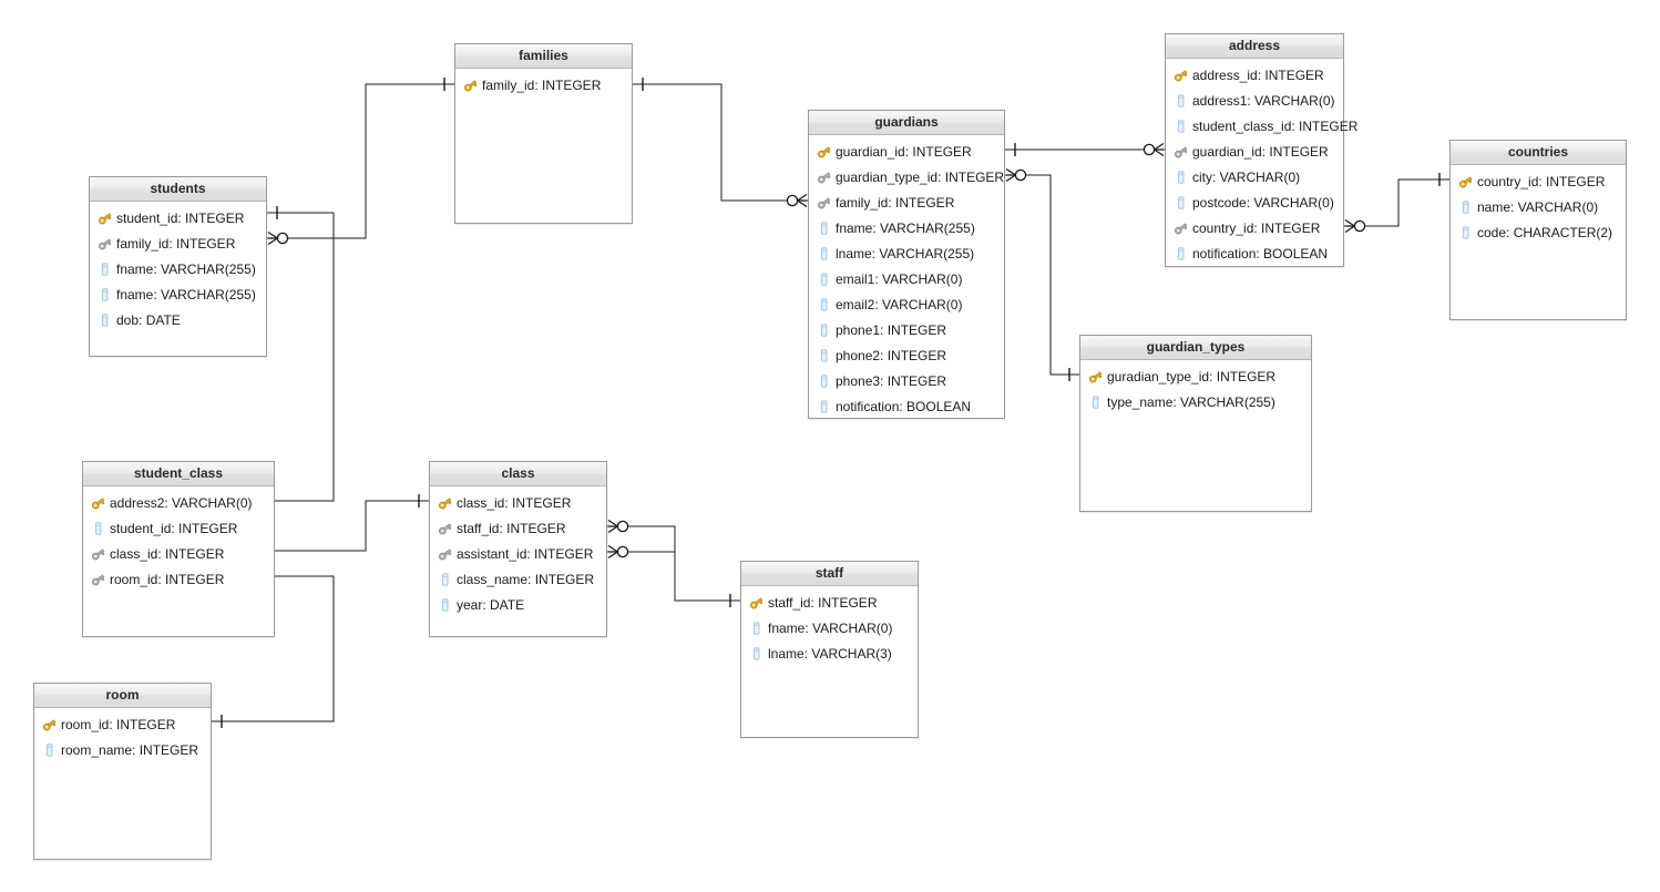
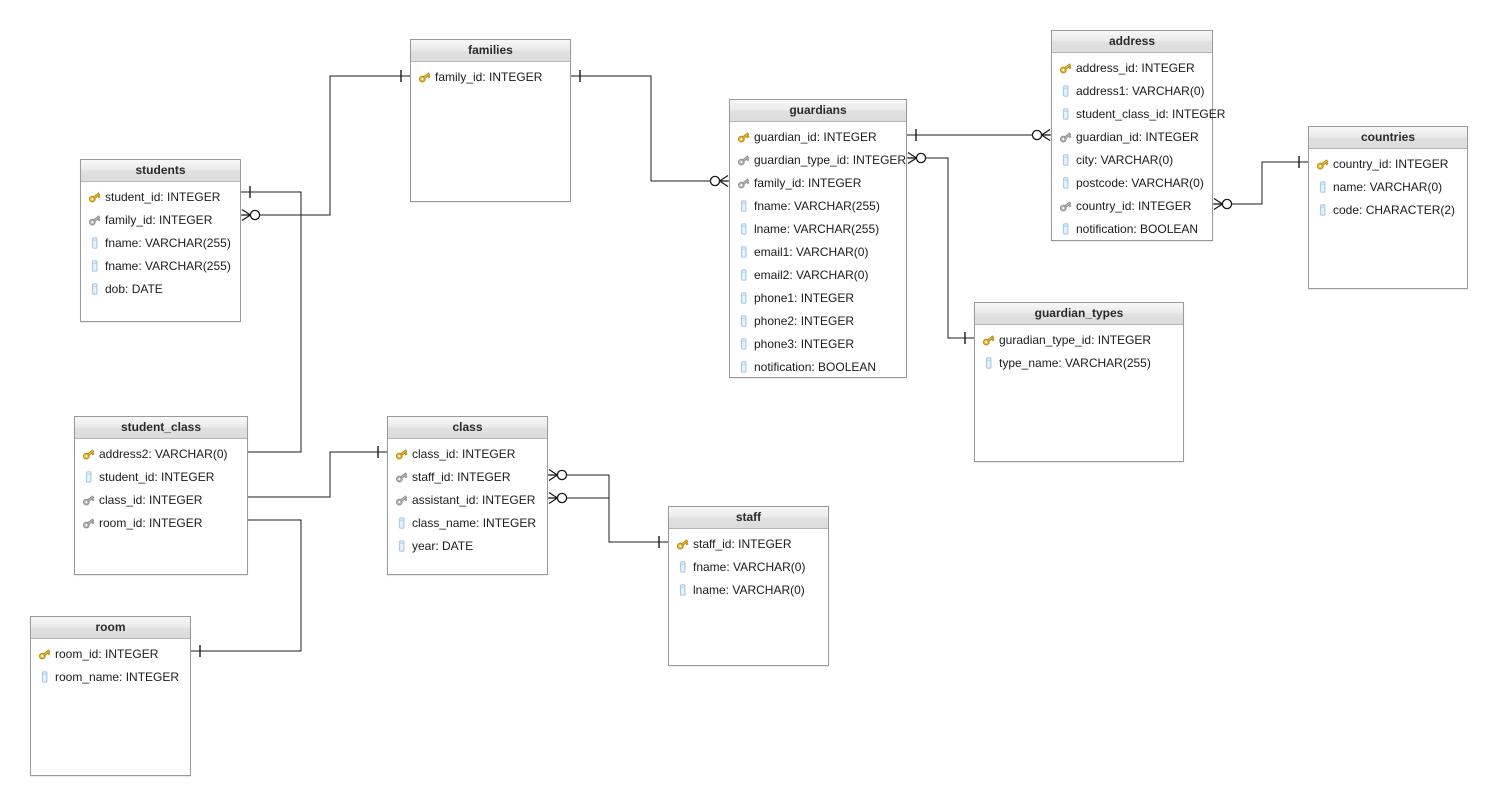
  families
  family_id: INTEGER
  students
  student_id: INTEGER
  family_id: INTEGER
  fname: VARCHAR(255)
  fname: VARCHAR(255)
  dob: DATE
  guardians
  guardian_id: INTEGER
  guardian_type_id: INTEGER
  family_id: INTEGER
  fname: VARCHAR(255)
  lname: VARCHAR(255)
  email1: VARCHAR(0)
  email2: VARCHAR(0)
  phone1: INTEGER
  phone2: INTEGER
  phone3: INTEGER
  notification: BOOLEAN
  address
  address_id: INTEGER
  address1: VARCHAR(0)
  student_class_id: INTEGER
  guardian_id: INTEGER
  city: VARCHAR(0)
  postcode: VARCHAR(0)
  country_id: INTEGER
  notification: BOOLEAN
  countries
  country_id: INTEGER
  name: VARCHAR(0)
  code: CHARACTER(2)
  guardian_types
  guradian_type_id: INTEGER
  type_name: VARCHAR(255)
  student_class
  address2: VARCHAR(0)
  student_id: INTEGER
  class_id: INTEGER
  room_id: INTEGER
  class
  class_id: INTEGER
  staff_id: INTEGER
  assistant_id: INTEGER
  class_name: INTEGER
  year: DATE
  staff
  staff_id: INTEGER
  fname: VARCHAR(0)
- lname: VARCHAR(3)
+ lname: VARCHAR(0)
  room
  room_id: INTEGER
  room_name: INTEGER
